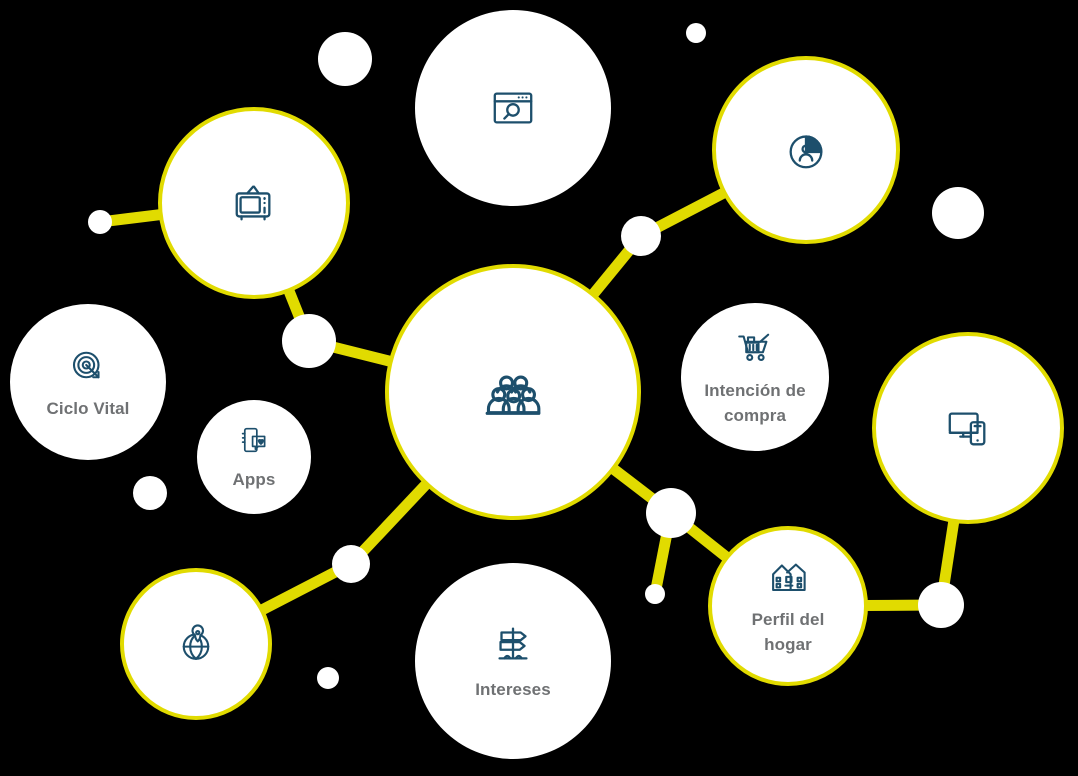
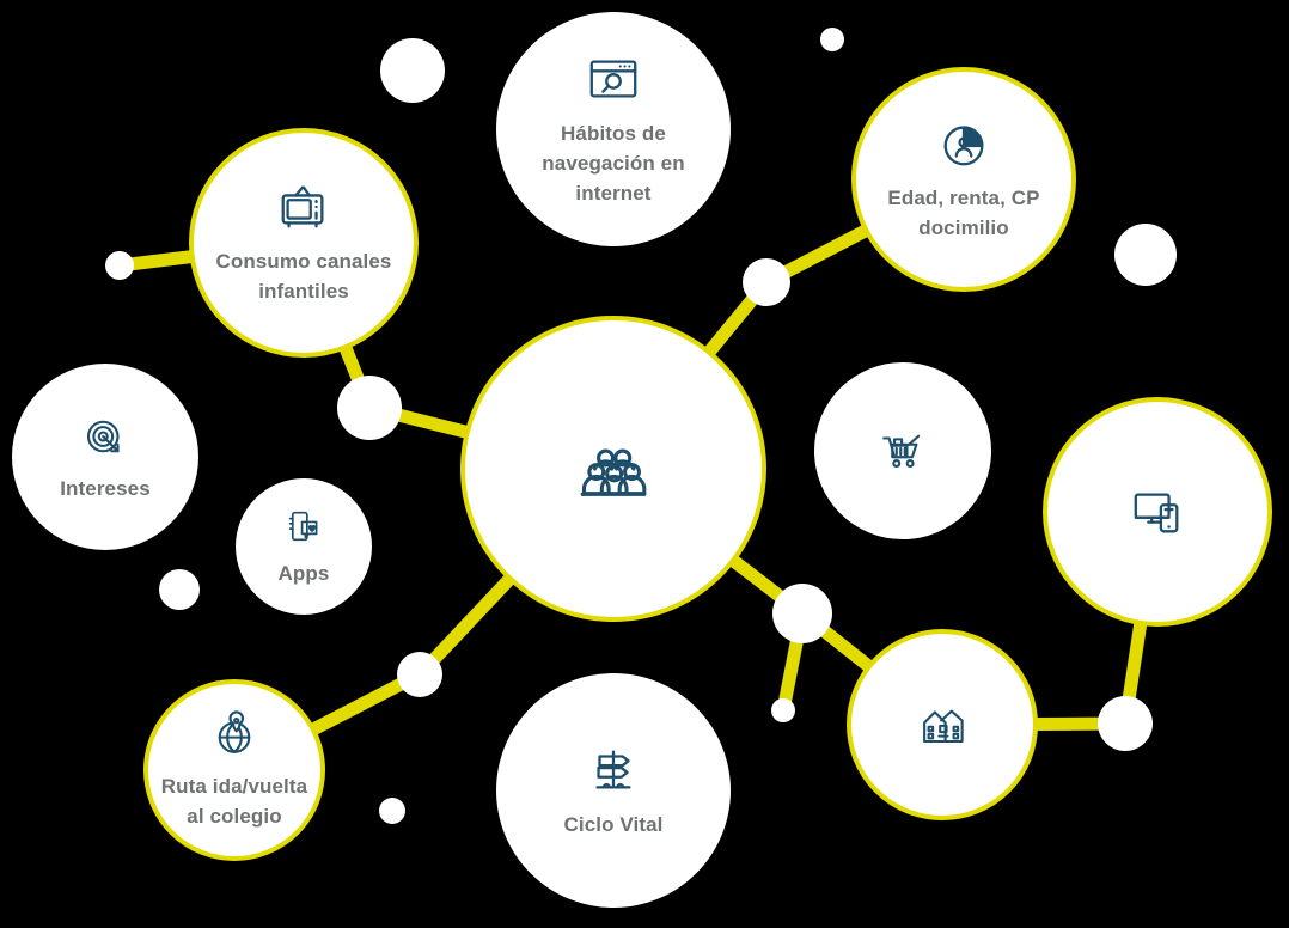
+ Hábitos de
+ navegación en
+ internet
+ Edad, renta, CP
+ docimilio
+ Consumo canales
+ infantiles
- Ciclo Vital
+ Intereses
  Apps
- Intención de
- compra
- Perfil del
- hogar
- Intereses
+ Ciclo Vital
+ Ruta ida/vuelta
+ al colegio
